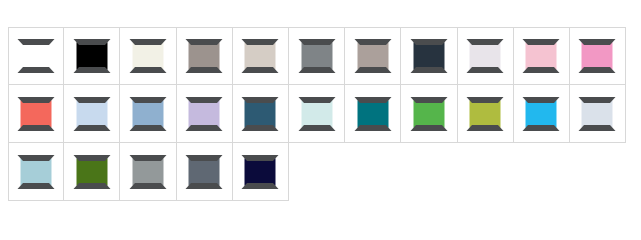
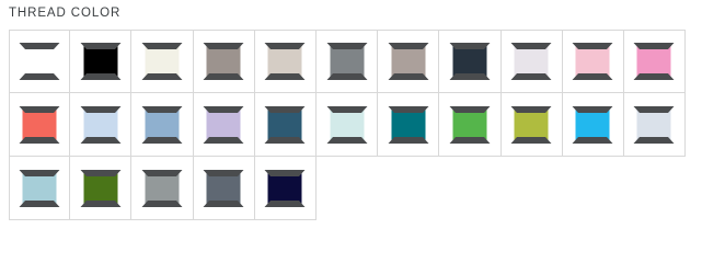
+ THREAD COLOR
